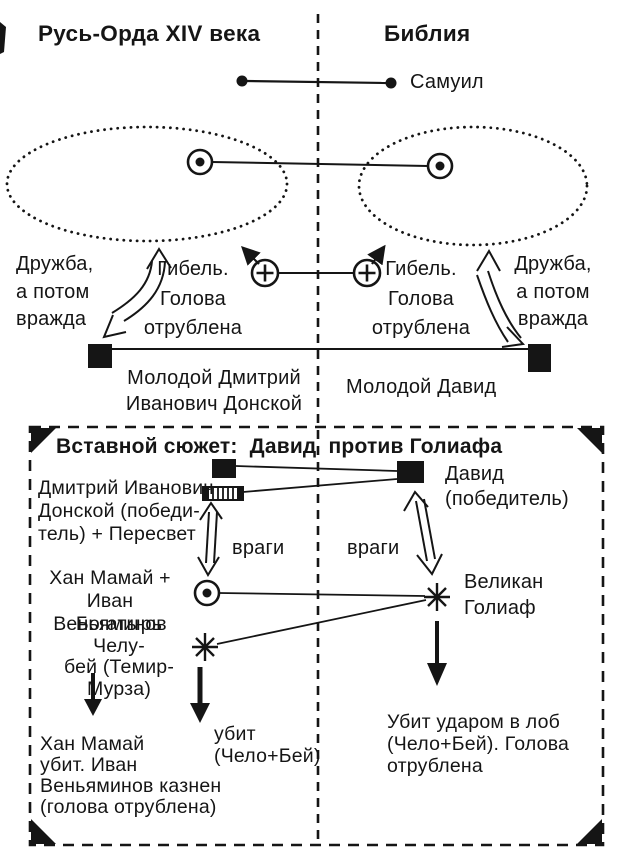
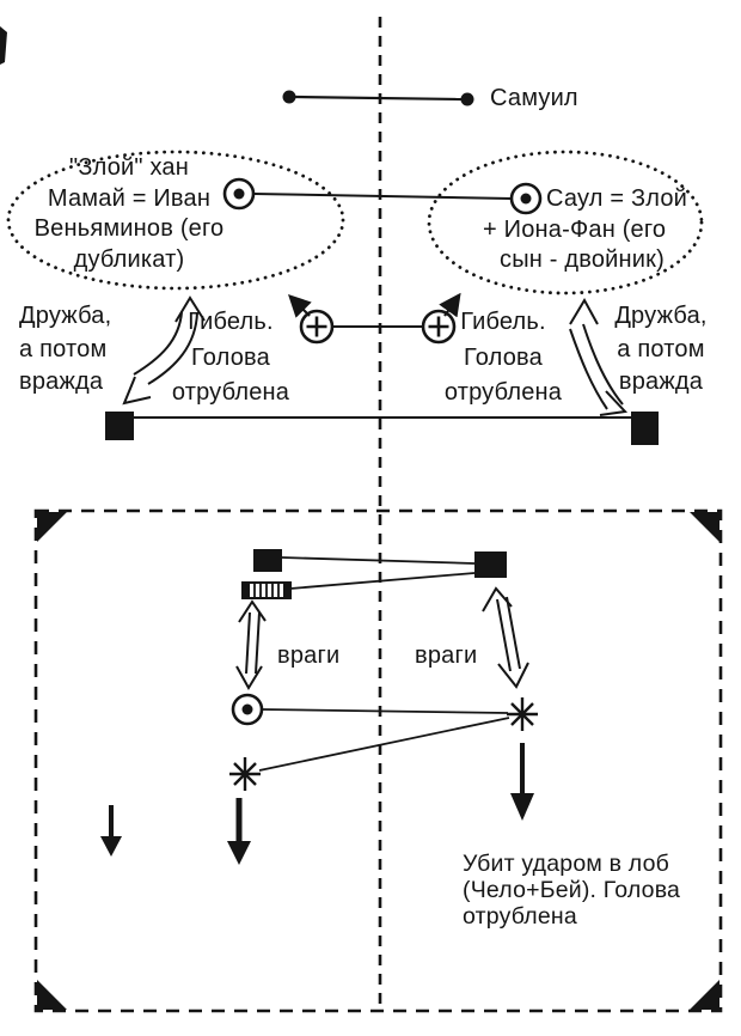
- Русь-Орда XIV века
- Библия
  Самуил
+ "Злой" хан
+ Мамай = Иван
+ Веньяминов (его
+ дубликат)
+ Саул = Злой
+ + Иона-Фан (его
+ сын - двойник)
  Дружба,
  а потом
  вражда
  Гибель.
  Голова
  отрублена
  Гибель.
  Голова
  отрублена
  Дружба,
  а потом
  вражда
- Молодой Дмитрий
- Иванович Донской
- Молодой Давид
- Вставной сюжет: Давид против Голиафа
- Дмитрий Иванович
- Донской (победи-
- тель) + Пересвет
- Давид
- (победитель)
  враги
  враги
- Хан Мамай + Иван
- Веньяминов
- Великан
- Голиаф
- Богатырь Челу-
- бей (Темир-
- Мурза)
- Хан Мамай
- убит. Иван
- Веньяминов казнен
- (голова отрублена)
- убит
- (Чело+Бей)
  Убит ударом в лоб
  (Чело+Бей). Голова
  отрублена
